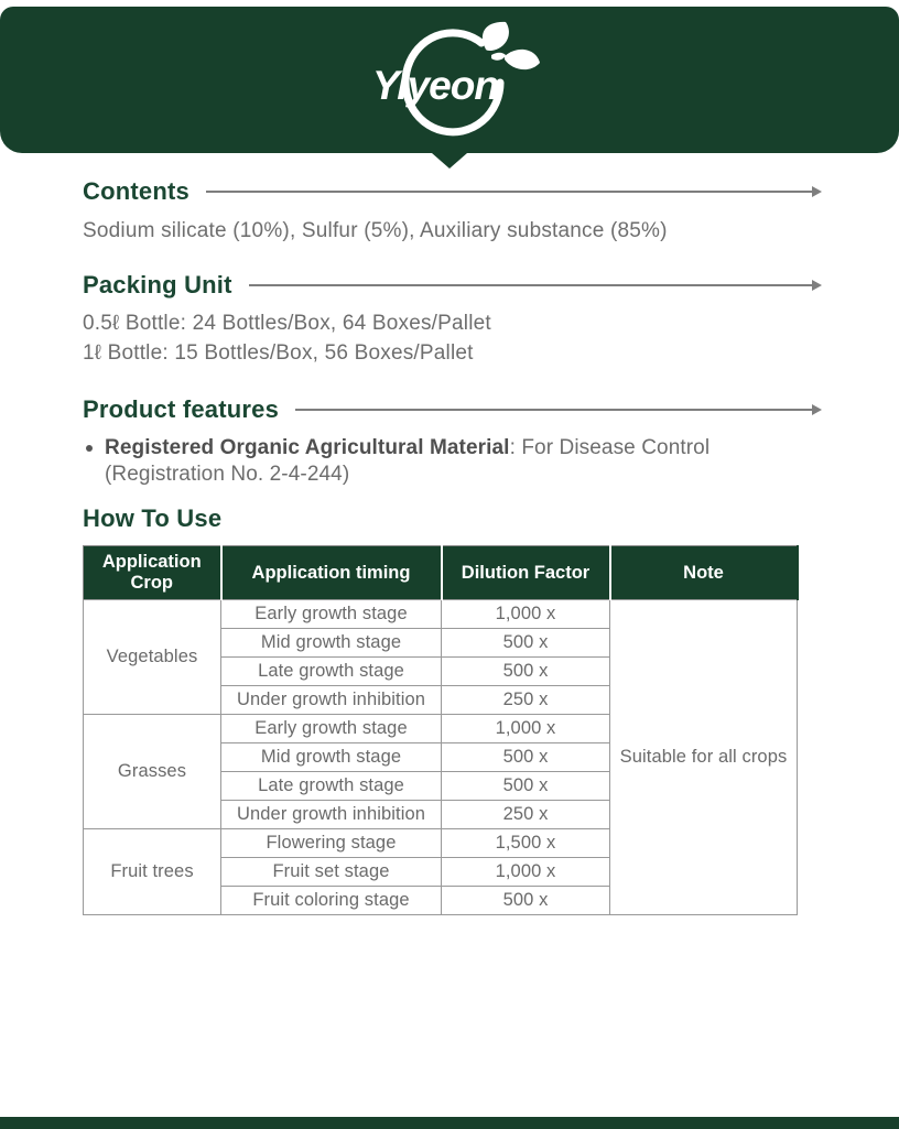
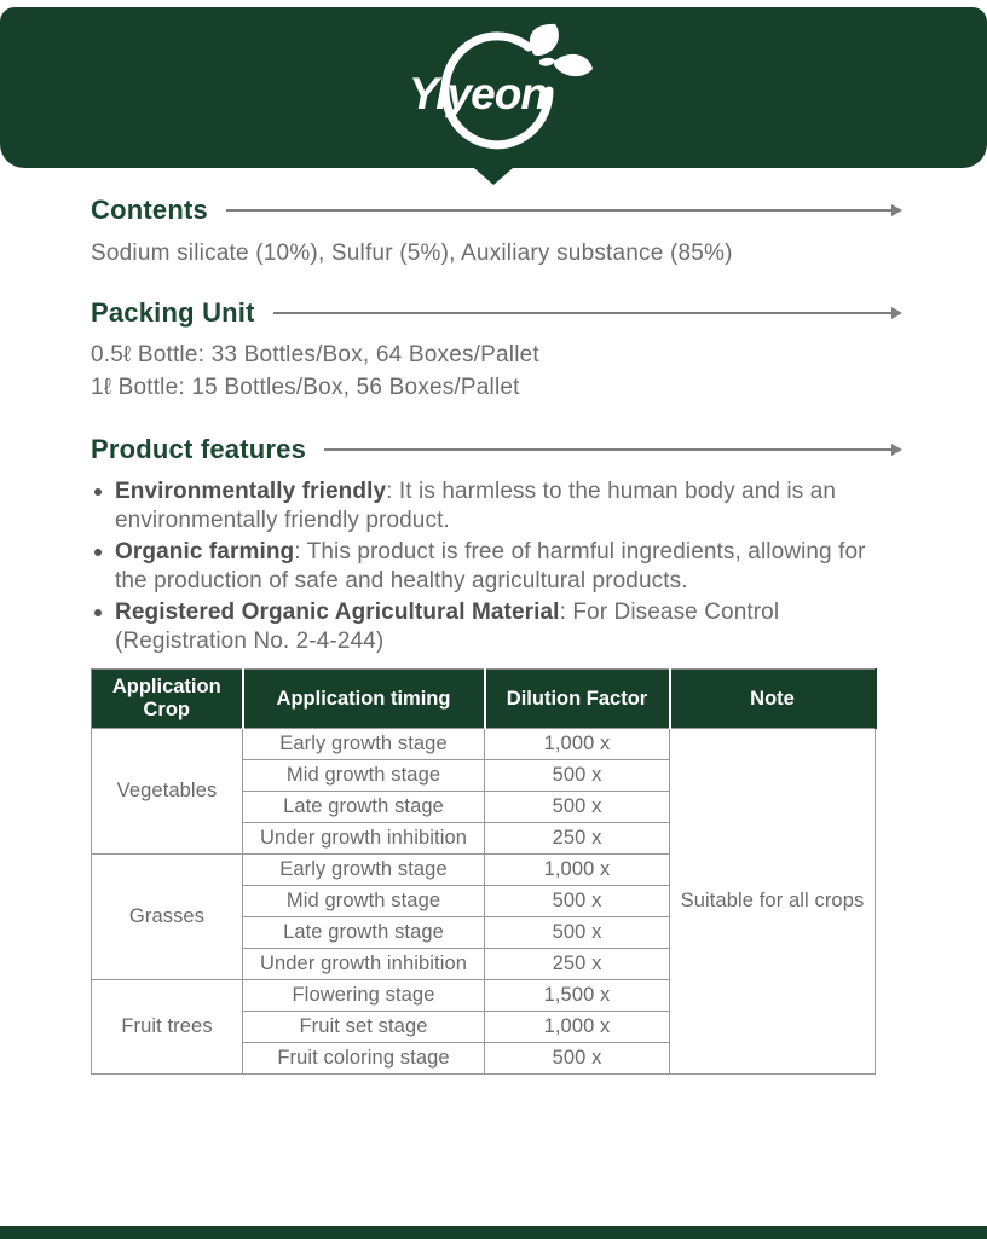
  Yiyeon
  Contents
  Sodium silicate (10%), Sulfur (5%), Auxiliary substance (85%)
  Packing Unit
- 0.5ℓ Bottle: 24 Bottles/Box, 64 Boxes/Pallet
+ 0.5ℓ Bottle: 33 Bottles/Box, 64 Boxes/Pallet
  1ℓ Bottle: 15 Bottles/Box, 56 Boxes/Pallet
  Product features
+ Environmentally friendly: It is harmless to the human body and is an environmentally friendly product.
+ Organic farming: This product is free of harmful ingredients, allowing for the production of safe and healthy agricultural products.
  Registered Organic Agricultural Material: For Disease Control (Registration No. 2-4-244)
- How To Use
  Application Crop	Application timing	Dilution Factor	Note
  Vegetables	Early growth stage	1,000 x	Suitable for all crops
  Mid growth stage	500 x
  Late growth stage	500 x
  Under growth inhibition	250 x
  Grasses	Early growth stage	1,000 x
  Mid growth stage	500 x
  Late growth stage	500 x
  Under growth inhibition	250 x
  Fruit trees	Flowering stage	1,500 x
  Fruit set stage	1,000 x
  Fruit coloring stage	500 x
